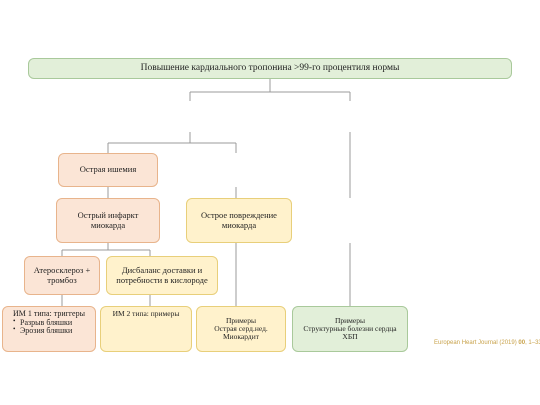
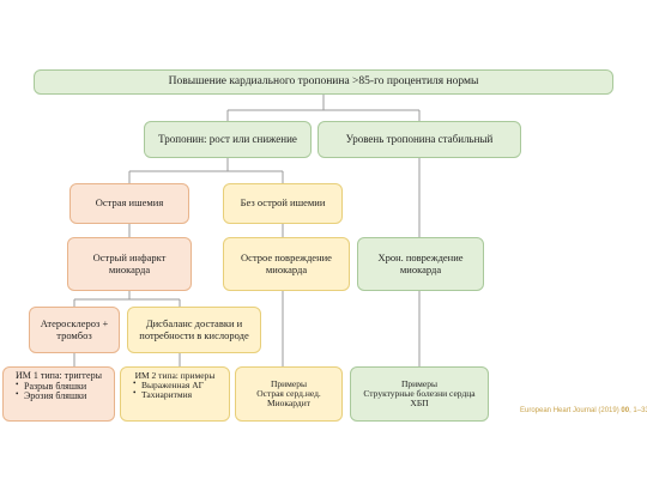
- Повышение кардиального тропонина >99-го процентиля нормы
+ Повышение кардиального тропонина >85-го процентиля нормы
+ Тропонин: рост или снижение
+ Уровень тропонина стабильный
  Острая ишемия
+ Без острой ишемии
  Острый инфаркт миокарда
  Острое повреждение миокарда
+ Хрон. повреждение миокарда
  Атеросклероз + тромбоз
  Дисбаланс доставки и потребности в кислороде
  ИМ 1 типа: триггеры
  Разрыв бляшки
  Эрозия бляшки
  ИМ 2 типа: примеры
+ Выраженная АГ
+ Тахиаритмия
  Примеры
  Острая серд.нед.
  Миокардит
  Примеры
  Структурные болезни сердца
  ХБП
